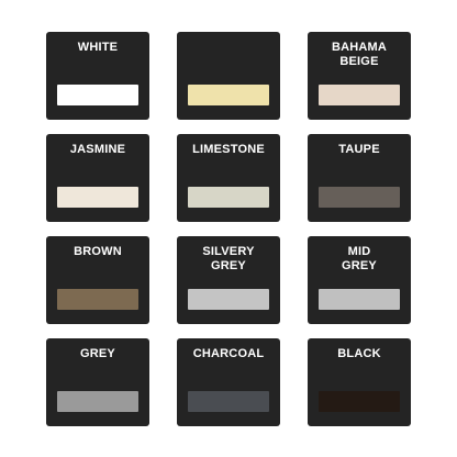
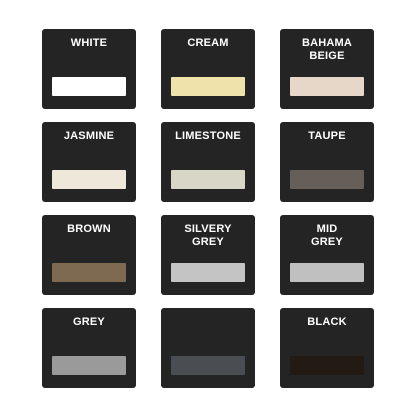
  WHITE
+ CREAM
  BAHAMA
  BEIGE
  JASMINE
  LIMESTONE
  TAUPE
  BROWN
  SILVERY
  GREY
  MID
  GREY
  GREY
- CHARCOAL
  BLACK
